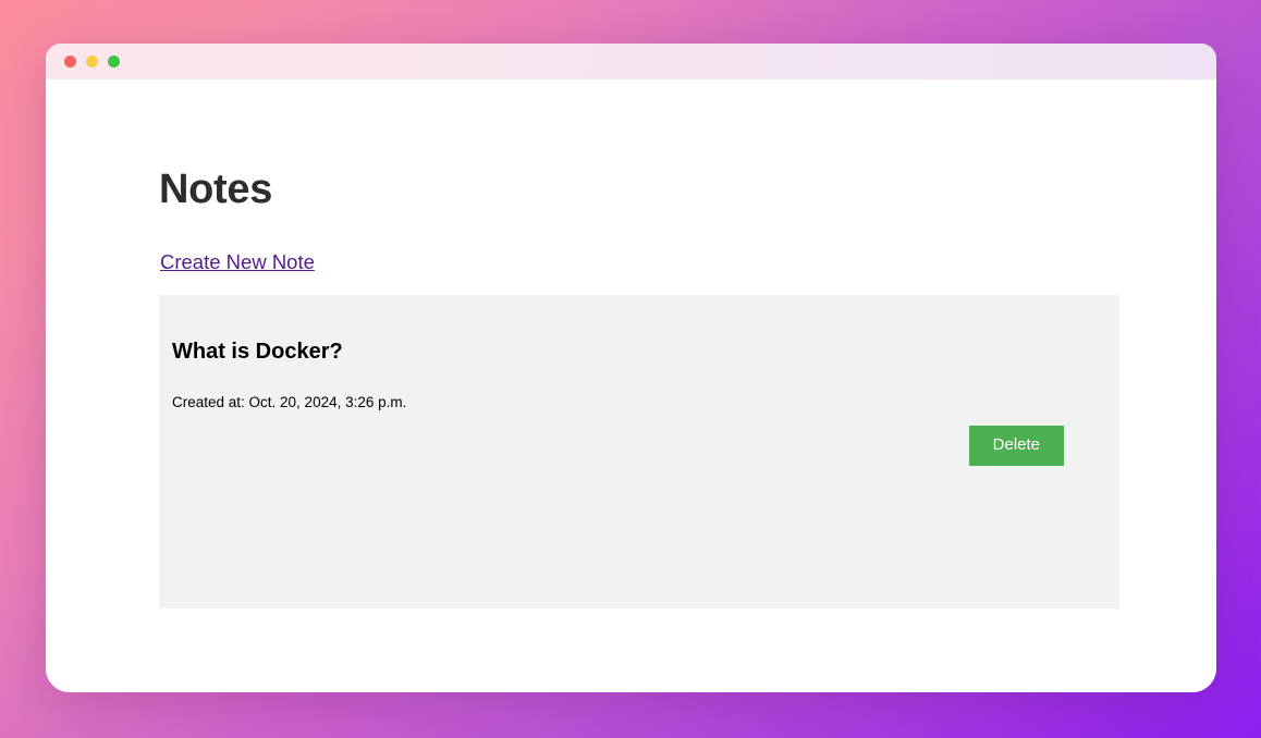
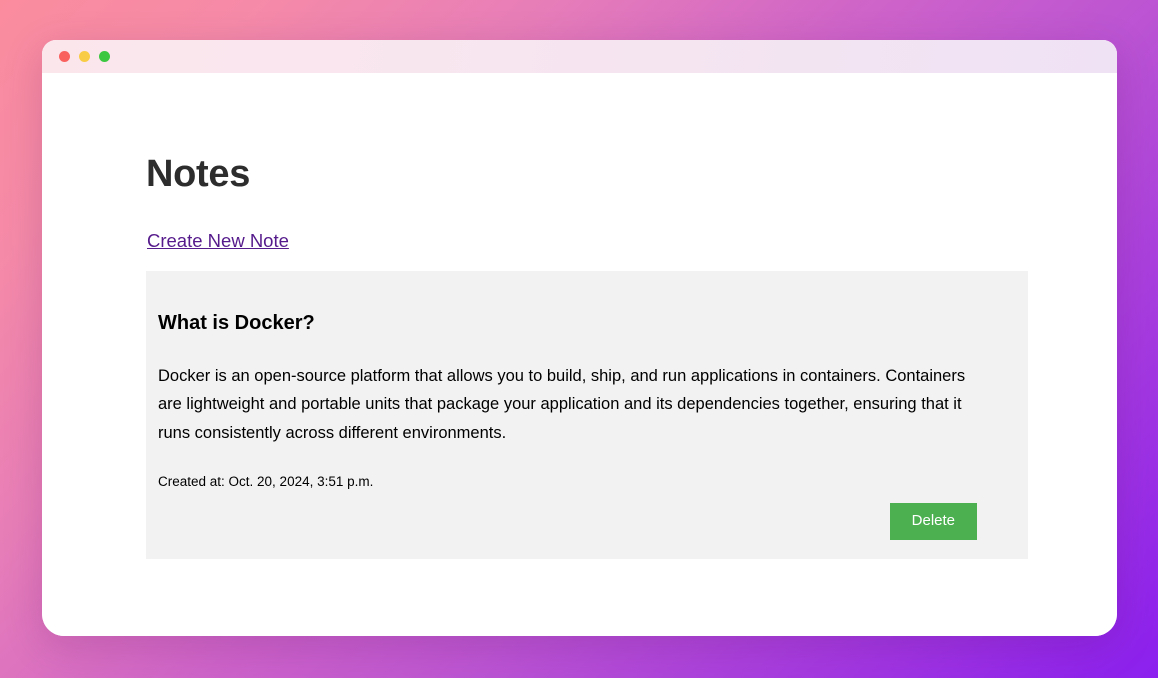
  Notes
  Create New Note
  What is Docker?
+ Docker is an open-source platform that allows you to build, ship, and run applications in containers. Containers are lightweight and portable units that package your application and its dependencies together, ensuring that it runs consistently across different environments.
- Created at: Oct. 20, 2024, 3:26 p.m.
+ Created at: Oct. 20, 2024, 3:51 p.m.
  Delete
